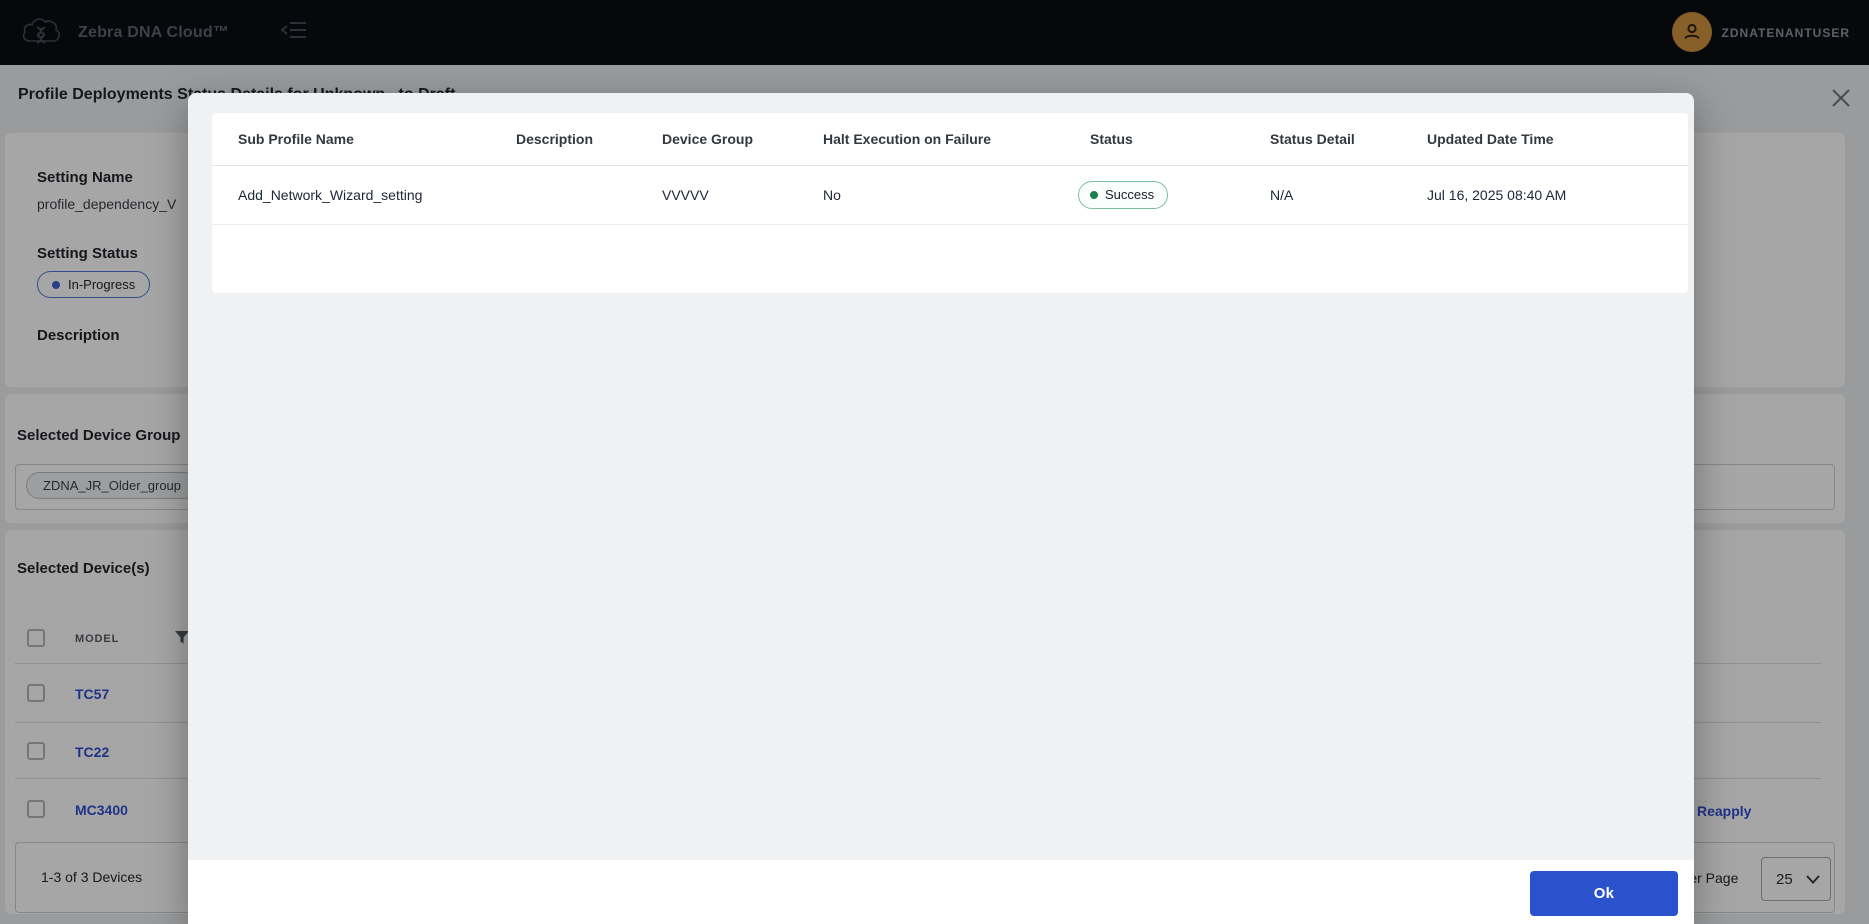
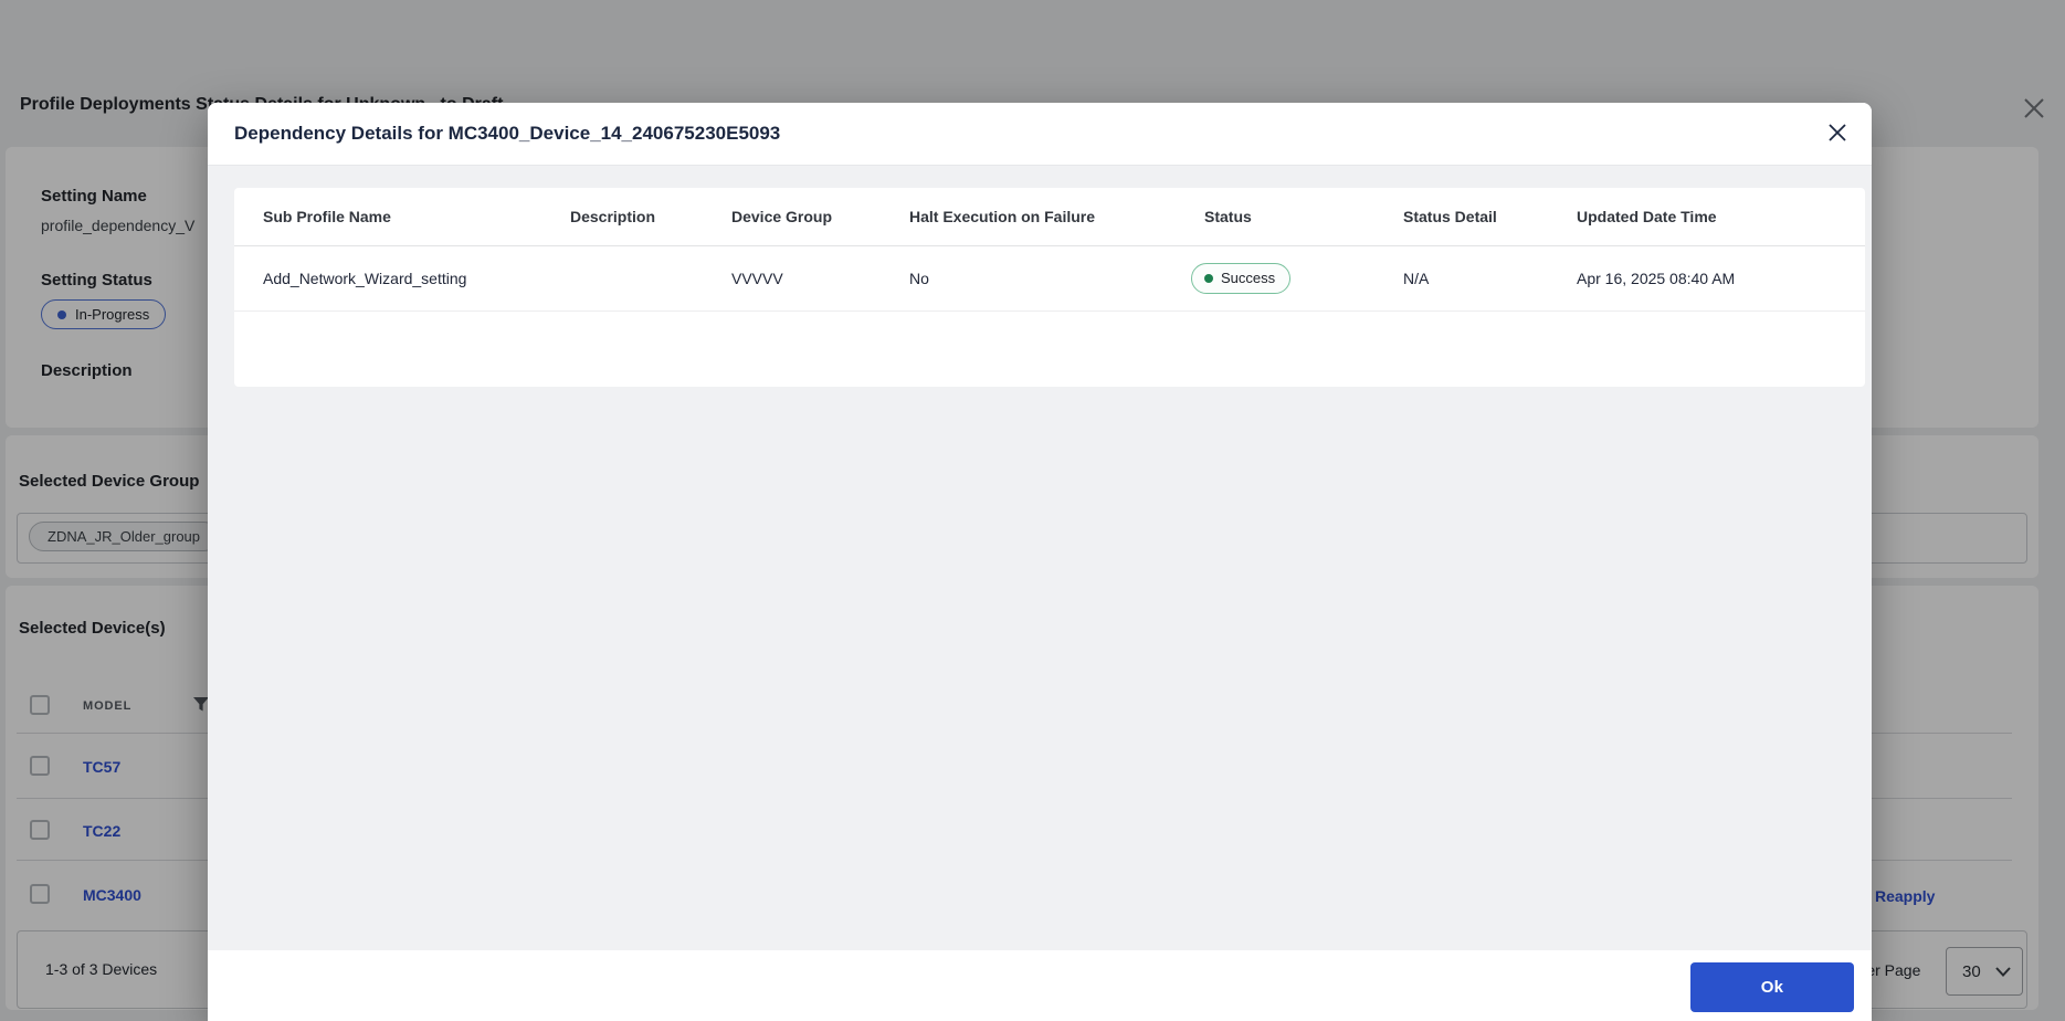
- Zebra DNA Cloud™
- ZDNATENANTUSER
  Setting Name
  profile_dependency_V
  Setting Status
  In-Progress
  Description
  Selected Device Group
  ZDNA_JR_Older_group
  Selected Device(s)
  MODEL
  TC57
  TC22
  MC3400
  Reapply
  1-3 of 3 Devices
  r Page
- 25
+ 30
+ Dependency Details for MC3400_Device_14_240675230E5093
  Sub Profile Name	Description	Device Group	Halt Execution on Failure	Status	Status Detail	Updated Date Time
- Add_Network_Wizard_setting		VVVVV	No	Success	N/A	Jul 16, 2025 08:40 AM
+ Add_Network_Wizard_setting		VVVVV	No	Success	N/A	Apr 16, 2025 08:40 AM
  Ok
